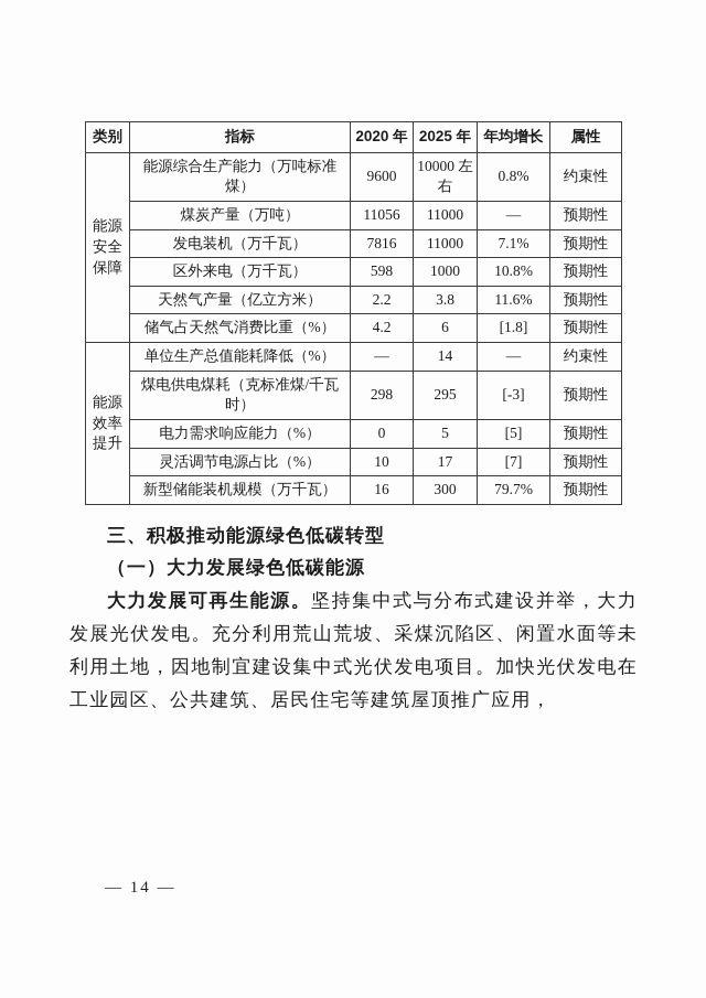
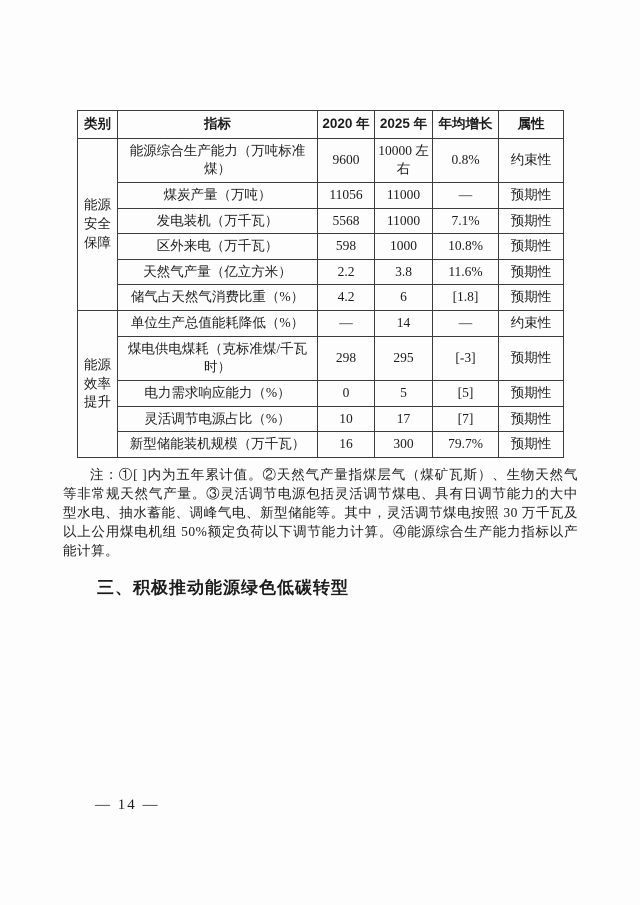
  类别	指标	2020 年	2025 年	年均增长	属性
  能源安全保障	能源综合生产能力（万吨标准煤）	9600	10000 左右	0.8%	约束性
  煤炭产量（万吨）	11056	11000	—	预期性
- 发电装机（万千瓦）	7816	11000	7.1%	预期性
+ 发电装机（万千瓦）	5568	11000	7.1%	预期性
  区外来电（万千瓦）	598	1000	10.8%	预期性
  天然气产量（亿立方米）	2.2	3.8	11.6%	预期性
  储气占天然气消费比重（%）	4.2	6	[1.8]	预期性
  能源效率提升	单位生产总值能耗降低（%）	—	14	—	约束性
  煤电供电煤耗（克标准煤/千瓦时）	298	295	[-3]	预期性
  电力需求响应能力（%）	0	5	[5]	预期性
  灵活调节电源占比（%）	10	17	[7]	预期性
  新型储能装机规模（万千瓦）	16	300	79.7%	预期性
+ 注：①[ ]内为五年累计值。②天然气产量指煤层气（煤矿瓦斯）、生物天然气等非常规天然气产量。③灵活调节电源包括灵活调节煤电、具有日调节能力的大中型水电、抽水蓄能、调峰气电、新型储能等。其中，灵活调节煤电按照 30 万千瓦及以上公用煤电机组 50%额定负荷以下调节能力计算。④能源综合生产能力指标以产能计算。
  三、积极推动能源绿色低碳转型
- （一）大力发展绿色低碳能源
- 大力发展可再生能源。坚持集中式与分布式建设并举，大力发展光伏发电。充分利用荒山荒坡、采煤沉陷区、闲置水面等未利用土地，因地制宜建设集中式光伏发电项目。加快光伏发电在工业园区、公共建筑、居民住宅等建筑屋顶推广应用，
  — 14 —
